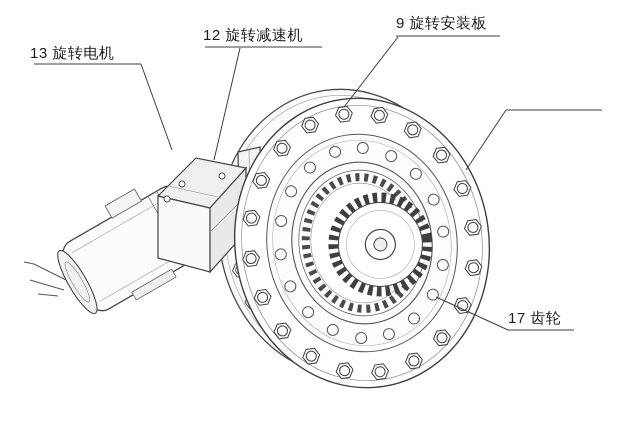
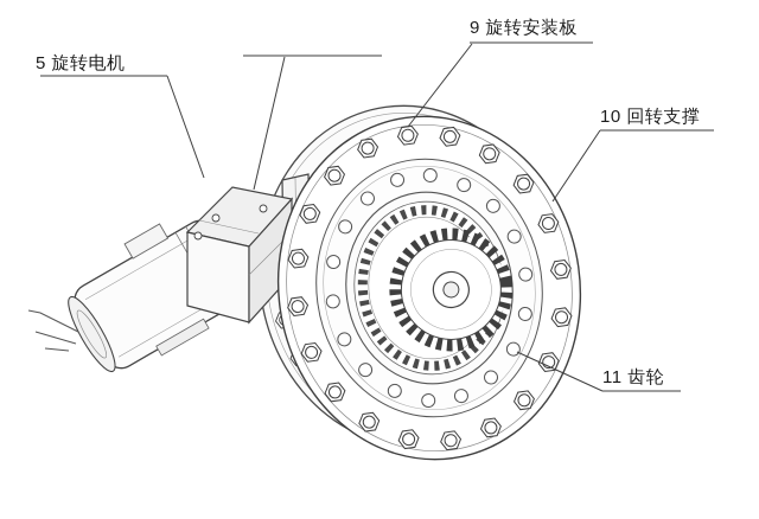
- 13 旋转电机
+ 5 旋转电机
- 12 旋转减速机
  9 旋转安装板
+ 10 回转支撑
- 17 齿轮
+ 11 齿轮
